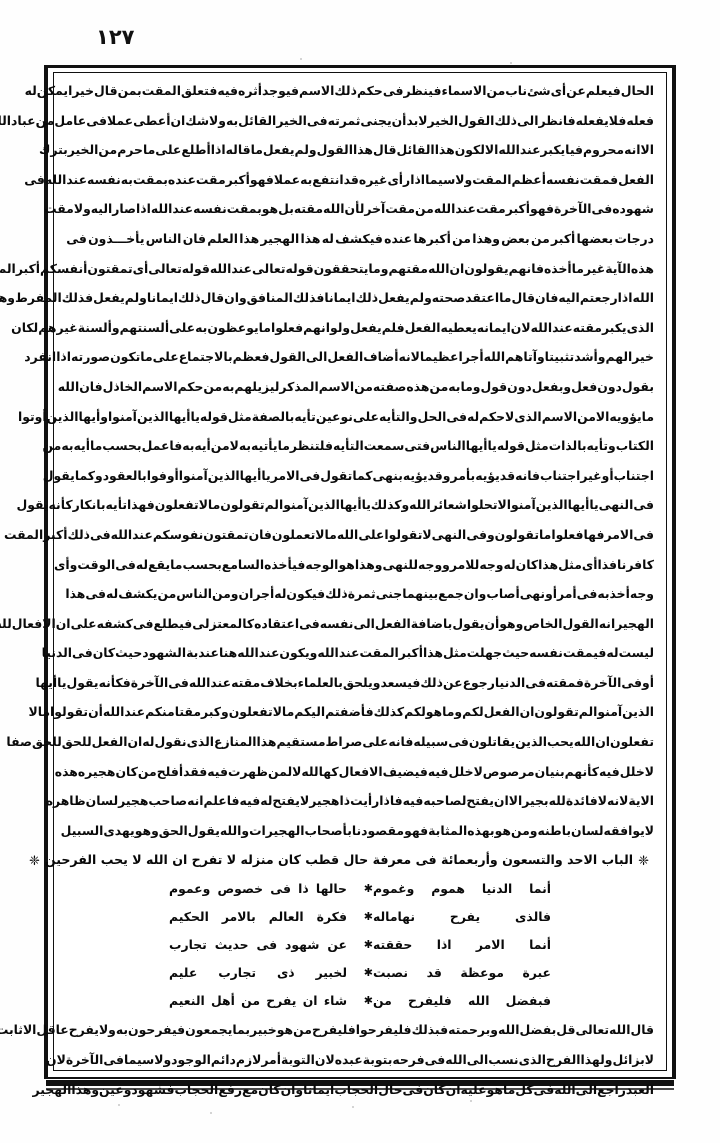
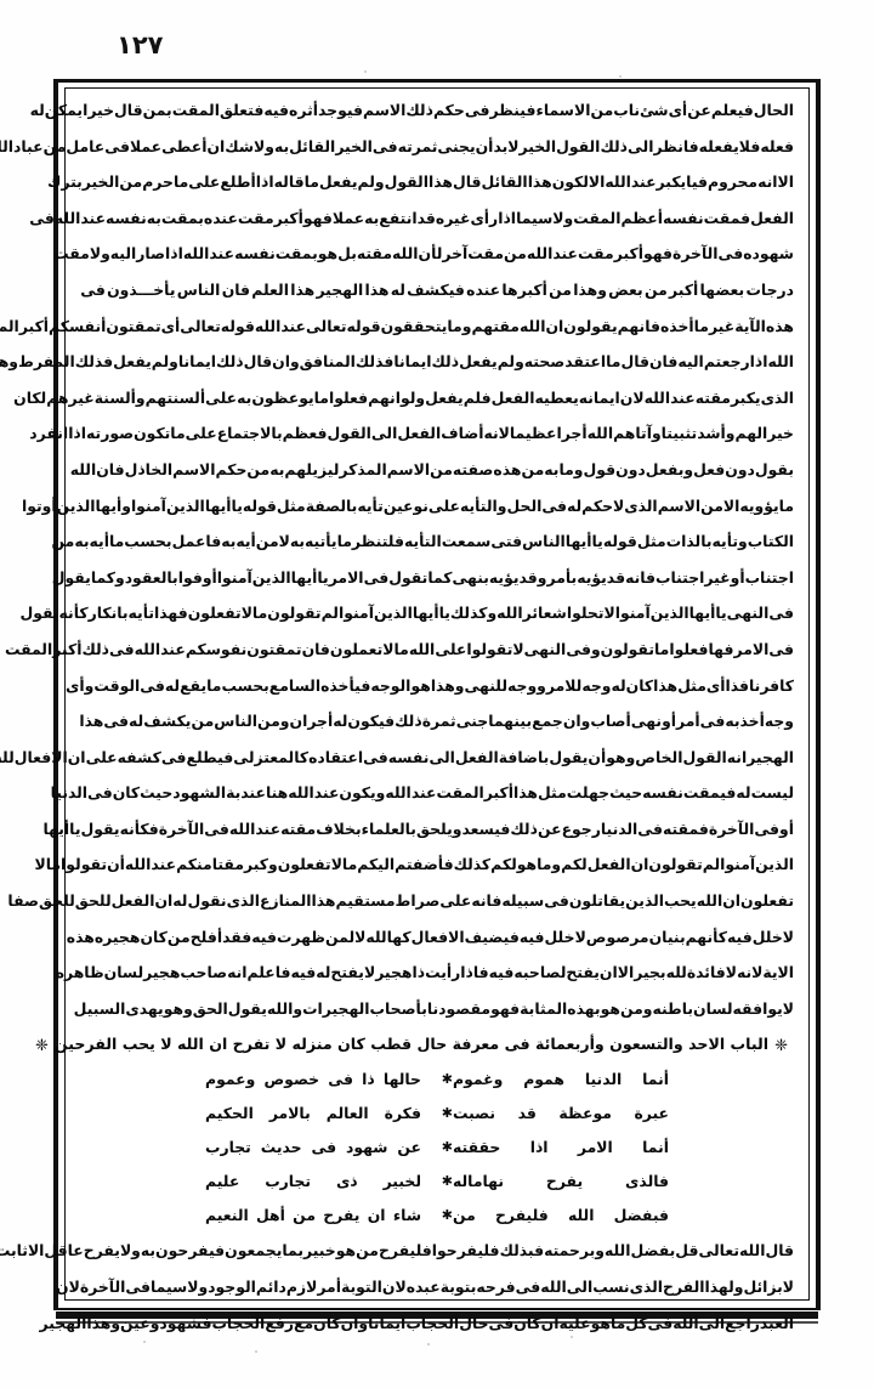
  ١٢٧
  الحال
  فيعلم
  عن
  أى
  شئ
  ناب
  من
  الاسماء
  فينظر
  فى
  حكم
  ذلك
  الاسم
  فيوجد
  أثره
  فيه
  فتعلق
  المقت
  بمن
  قال
  خيرا
  يمكن
  له
  فعله
  فلا
  يفعله
  فانظر
  الى
  ذلك
  القول
  الخير
  لابد
  أن
  يجنى
  ثمرته
  فى
  الخير
  القائل
  به
  ولا
  شك
  ان
  أعطى
  عملا
  فى
  عامل
  من
  عباد
  الا
  انه
  محروم
  فيا
  يكبر
  عند
  الله
  الا
  لكون
  هذا
  القائل
  قال
  هذا
  القول
  ولم
  يفعل
  ما
  قاله
  اذا
  أطلع
  على
  ما
  حرم
  من
  الخير
  بترك
  الفعل
  فمقت
  نفسه
  أعظم
  المقت
  ولا
  سيما
  اذا
  رأى
  غيره
  قد
  انتفع
  به
  عملا
  فهو
  أكبر
  مقت
  عنده
  بمقت
  به
  نفسه
  عند
  الله
  فى
  شهوده
  فى
  الآخرة
  فهو
  أكبر
  مقت
  عند
  الله
  من
  مقت
  آخر
  لأن
  الله
  مقته
  بل
  هو
  بمقت
  نفسه
  عند
  الله
  اذا
  صار
  اليه
  ولامقت
  درجات
  بعضها
  أكبر
  من
  بعض
  وهذا
  من
  أكبرها
  عنده
  فيكشف
  له
  هذا
  الهجير
  هذا
  العلم
  فان
  الناس
  يأخـــذون
  فى
  هذه
  الآية
  غير
  ما
  أخذه
  فانهم
  يقولون
  ان
  الله
  مقتهم
  وما
  يتحققون
  قوله
  تعالى
  عند
  الله
  قوله
  تعالى
  أى
  تمقتون
  أنفسكم
  أكبر
  الله
  اذا
  رجعتم
  اليه
  فان
  قال
  ما
  اعتقد
  صحته
  ولم
  يفعل
  ذلك
  ايمانا
  فذلك
  المنافق
  وان
  قال
  ذلك
  ايمانا
  ولم
  يفعل
  فذلك
  المفرط
  الذى
  يكبر
  مقته
  عند
  الله
  لان
  ايمانه
  يعطيه
  الفعل
  فلم
  يفعل
  ولو
  انهم
  فعلوا
  ما
  يوعظون
  به
  على
  ألسنتهم
  وألسنة
  غيرهم
  لكان
  خيرا
  لهم
  وأشد
  تثبيتا
  وآتاهم
  الله
  أجرا
  عظيما
  لانه
  أضاف
  الفعل
  الى
  القول
  فعظم
  بالاجتماع
  على
  ما
  تكون
  صورته
  اذا
  انفرد
  بقول
  دون
  فعل
  و
  بفعل
  دون
  قول
  وما
  به
  من
  هذه
  صفته
  من
  الاسم
  المذكر
  ليزيلهم
  به
  من
  حكم
  الاسم
  الخاذل
  فان
  الله
  ما
  يؤويه
  الا
  من
  الاسم
  الذى
  لا
  حكم
  له
  فى
  الحل
  والتأيه
  على
  نوعين
  تأيه
  بالصفة
  مثل
  قوله
  يا
  أيها
  الذين
  آمنوا
  وأيها
  الذين
  أوتوا
  الكتاب
  وتأيه
  بالذات
  مثل
  قوله
  يا
  أيها
  الناس
  فتى
  سمعت
  التأيه
  فلتنظر
  ما
  يأتيه
  به
  لامن
  أيه
  به
  فاعمل
  بحسب
  ما
  أيه
  به
  من
  اجتناب
  أو
  غير
  اجتناب
  فانه
  قد
  يؤيه
  بأمر
  وقد
  يؤيه
  بنهى
  كما
  تقول
  فى
  الامر
  يا
  أيها
  الذين
  آمنوا
  أوفوا
  بالعقود
  وكما
  يقول
  فى
  النهى
  يا
  أيها
  الذين
  آمنوا
  لا
  تحلوا
  شعائر
  الله
  وكذلك
  يا
  أيها
  الذين
  آمنوا
  لم
  تقولون
  ما
  لا
  تفعلون
  فهذا
  تأيه
  بانكار
  كأنه
  يقول
  فى
  الامر
  فهافعلوا
  ما
  تقولون
  وفى
  النهى
  لا
  تقولوا
  على
  الله
  ما
  لا
  تعملون
  فان
  تمقتون
  نفوسكم
  عند
  الله
  فى
  ذلك
  أكبر
  المقت
  كافر
  نافذا
  أى
  مثل
  هذا
  كان
  له
  وجه
  للامر
  و
  وجه
  للنهى
  وهذا
  هو
  الوجه
  فيأخذه
  السامع
  بحسب
  ما
  يقع
  له
  فى
  الوقت
  وأى
  وجه
  أخذ
  به
  فى
  أمر
  أو
  نهى
  أصاب
  وان
  جمع
  بينهما
  جنى
  ثمرة
  ذلك
  فيكون
  له
  أجران
  ومن
  الناس
  من
  يكشف
  له
  فى
  هذا
  الهجير
  انه
  القول
  الخاص
  وهو
  أن
  يقول
  باضافة
  الفعل
  الى
  نفسه
  فى
  اعتقاده
  كالمعتزلى
  فيطلع
  فى
  كشفه
  على
  ان
  الافعال
  ليست
  له
  فيمقت
  نفسه
  حيث
  جهلت
  مثل
  هذا
  أكبر
  المقت
  عند
  الله
  و
  يكون
  عند
  الله
  هنا
  عند
  بة
  الشهود
  حيث
  كان
  فى
  الدنيا
  أو
  فى
  الآخرة
  فمقته
  فى
  الدنيا
  رجوع
  عن
  ذلك
  فيسعد
  ويلحق
  بالعلماء
  بخلاف
  مقته
  عند
  الله
  فى
  الآخرة
  فكأنه
  يقول
  يا
  أيها
  الذين
  آمنوا
  لم
  تقولون
  ان
  الفعل
  لكم
  وما
  هو
  لكم
  كذلك
  فأضفتم
  اليكم
  ما
  لا
  تفعلون
  وكبر
  مقتا
  منكم
  عند
  الله
  أن
  تقولوا
  ما
  لا
  تفعلون
  ان
  الله
  يحب
  الذين
  يقاتلون
  فى
  سبيله
  فانه
  على
  صراط
  مستقيم
  هذا
  المنازع
  الذى
  نقول
  له
  ان
  الفعل
  للحق
  للحق
  صفا
  لا
  خلل
  فيه
  كأنهم
  بنيان
  مرصوص
  لا
  خلل
  فيه
  فيضيف
  الافعال
  كها
  لله
  لا
  لمن
  ظهرت
  فيه
  فقد
  أفلح
  من
  كان
  هجيره
  هذه
  الاية
  لانه
  لا
  فائدة
  لله
  بجير
  الا
  ان
  يفتح
  لصاحبه
  فيه
  فاذا
  رأيت
  ذا
  هجير
  لا
  يفتح
  له
  فيه
  فاعلم
  انه
  صاحب
  هجير
  لسان
  ظاهره
  لا
  يوافقه
  لسان
  باطنه
  ومن
  هو
  بهذه
  المثابة
  فهو
  مقصود
  نا
  بأصحاب
  الهجيرات
  والله
  يقول
  الحق
  وهو
  يهدى
  السبيل
  ❈الباب الاحد والتسعون وأربعمائة فى معرفة حال قطب كان منزله لا تفرح ان الله لا يحب الفرحين❈
  أنما الدنيا هموم وغموم
  ✱
  حالها ذا فى خصوص وعموم
- فالذى يفرح نهاماله
+ عبرة موعظة قد نصبت
  ✱
  فكرة العالم بالامر الحكيم
  أنما الامر اذا حققته
  ✱
  عن شهود فى حديث تجارب
- عبرة موعظة قد نصبت
+ فالذى يفرح نهاماله
  ✱
  لخبير ذى تجارب عليم
  فبفضل الله فليفرح من
  ✱
  شاء ان يفرح من أهل النعيم
  قال
  الله
  تعالى
  قل
  بفضل
  الله
  و
  برحمته
  فبذلك
  فليفرحوا
  فليفرح
  من
  هو
  خبير
  بما
  يجمعون
  فيفرحون
  به
  ولا
  يفرح
  عاقل
  الا
  ثابت
  لا
  بزائل
  ولهذا
  الفرح
  الذى
  نسب
  الى
  الله
  فى
  فرحه
  بتوبة
  عبده
  لان
  التوبة
  أمر
  لازم
  دائم
  الوجود
  ولا
  سيما
  فى
  الآخرة
  لان
  العبد
  راجع
  الى
  الله
  فى
  كل
  ما
  هو
  عليه
  ان
  كان
  فى
  حال
  الحجاب
  ايمانا
  وان
  كان
  مع
  رفع
  الحجاب
  فشهود
  وعين
  وهذا
  الهجير
